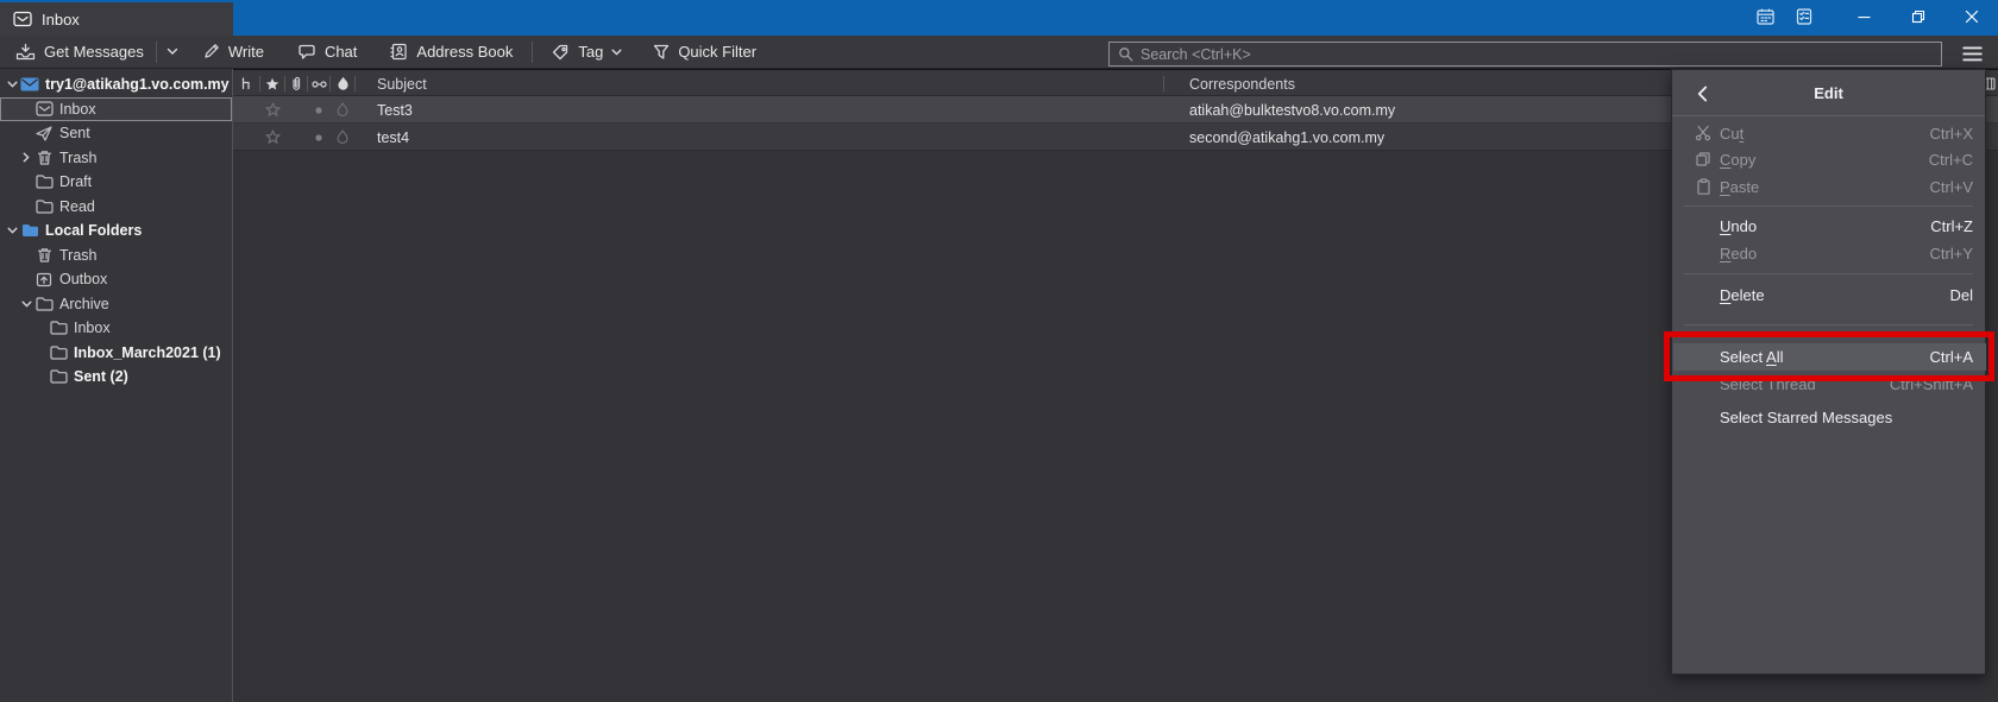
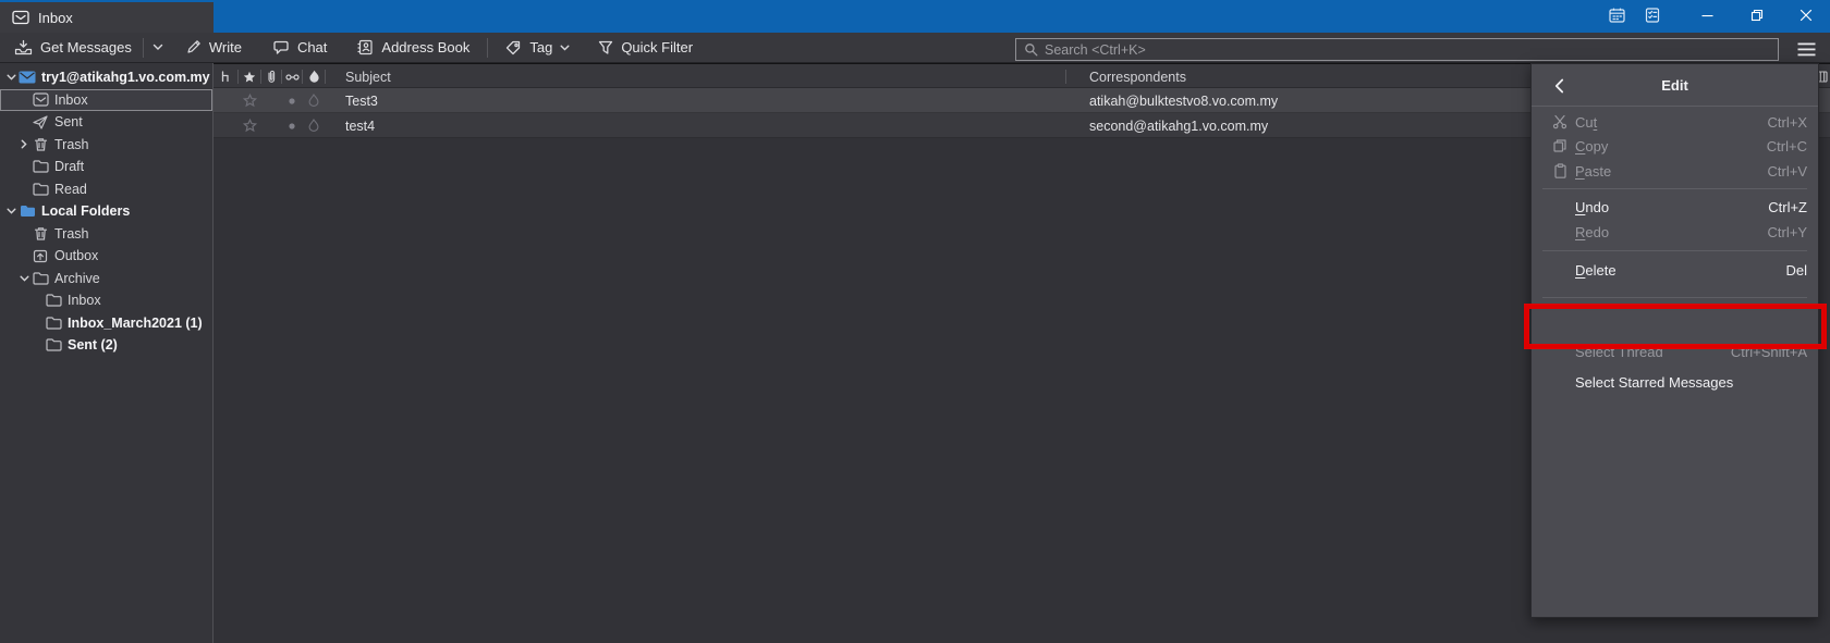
  Inbox
  Get Messages
  Write
  Chat
  Address Book
  Tag
  Quick Filter
  Search <Ctrl+K>
  try1@atikahg1.vo.com.my
  Inbox
  Sent
  Trash
  Draft
  Read
  Local Folders
  Trash
  Outbox
  Archive
  Inbox
  Inbox_March2021 (1)
  Sent (2)
  Subject
  Correspondents
  Test3
  atikah@bulktestvo8.vo.com.my
  test4
  second@atikahg1.vo.com.my
  Edit
  Cut
  Ctrl+X
  Copy
  Ctrl+C
  Paste
  Ctrl+V
  Undo
  Ctrl+Z
  Redo
  Ctrl+Y
  Delete
  Del
- Select All
- Ctrl+A
  Select Thread
  Ctrl+Shift+A
  Select Starred Messages
